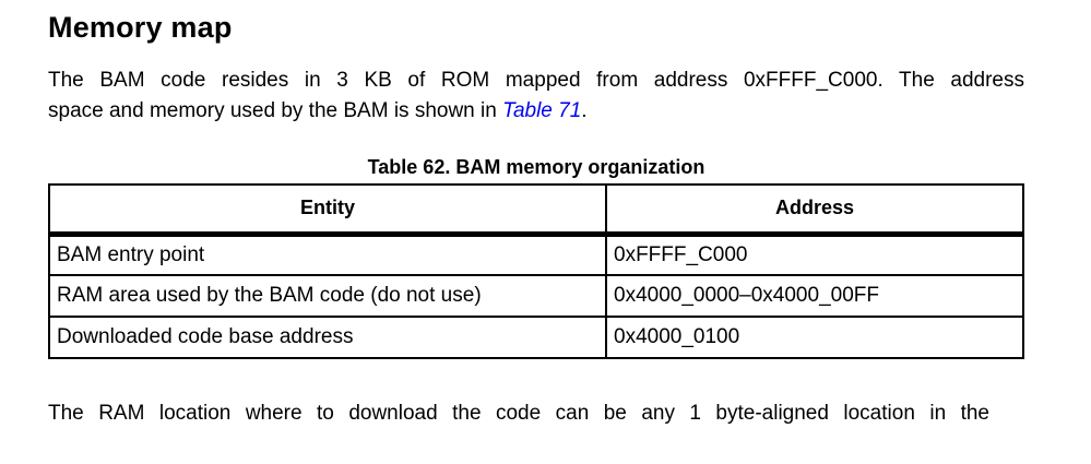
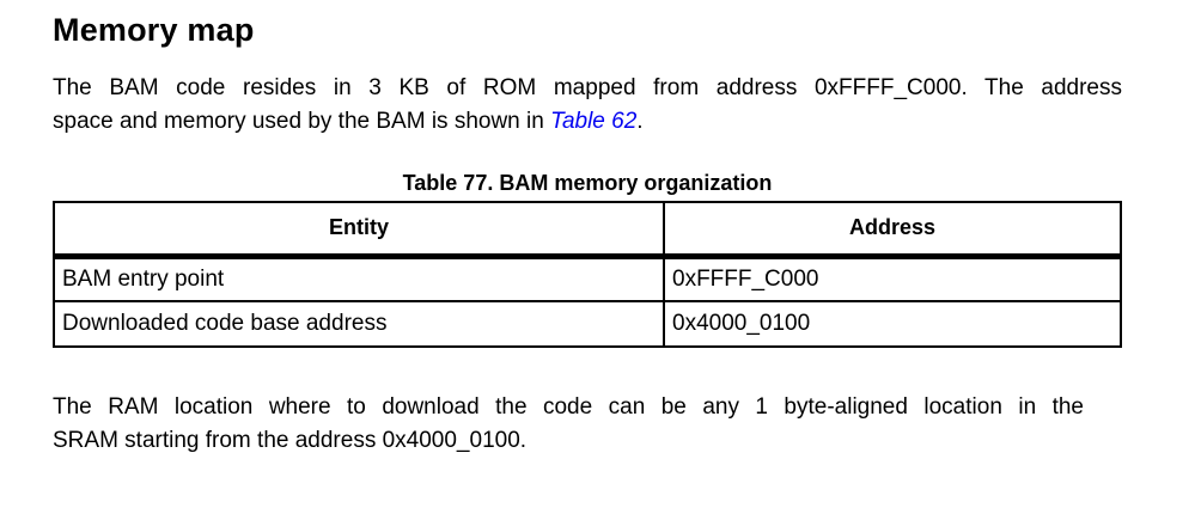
  Memory map
  The BAM code resides in 3 KB of ROM mapped from address 0xFFFF_C000. The address
- space and memory used by the BAM is shown in Table 71.
+ space and memory used by the BAM is shown in Table 62.
- Table 62. BAM memory organization
+ Table 77. BAM memory organization
  Entity	Address
  BAM entry point	0xFFFF_C000
- RAM area used by the BAM code (do not use)	0x4000_0000–0x4000_00FF
  Downloaded code base address	0x4000_0100
  The RAM location where to download the code can be any 1 byte-aligned location in the
+ SRAM starting from the address 0x4000_0100.
